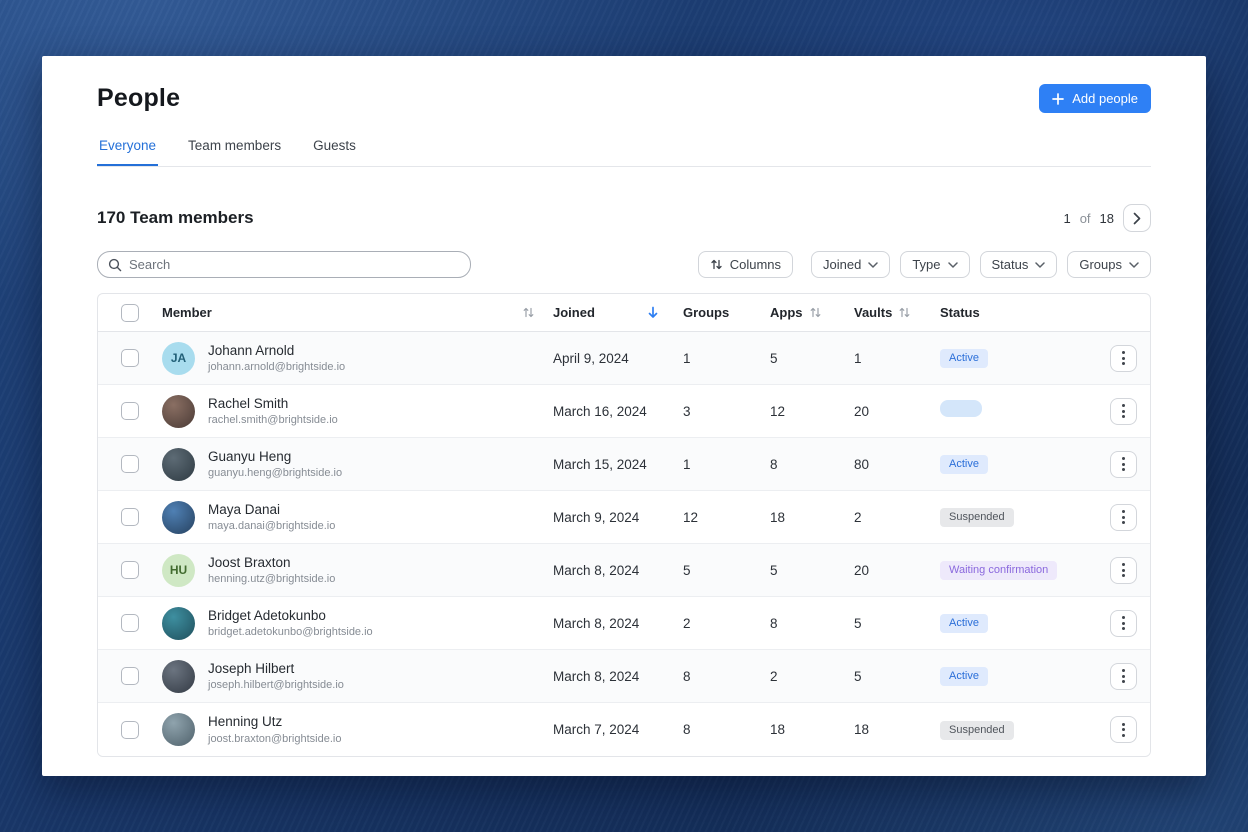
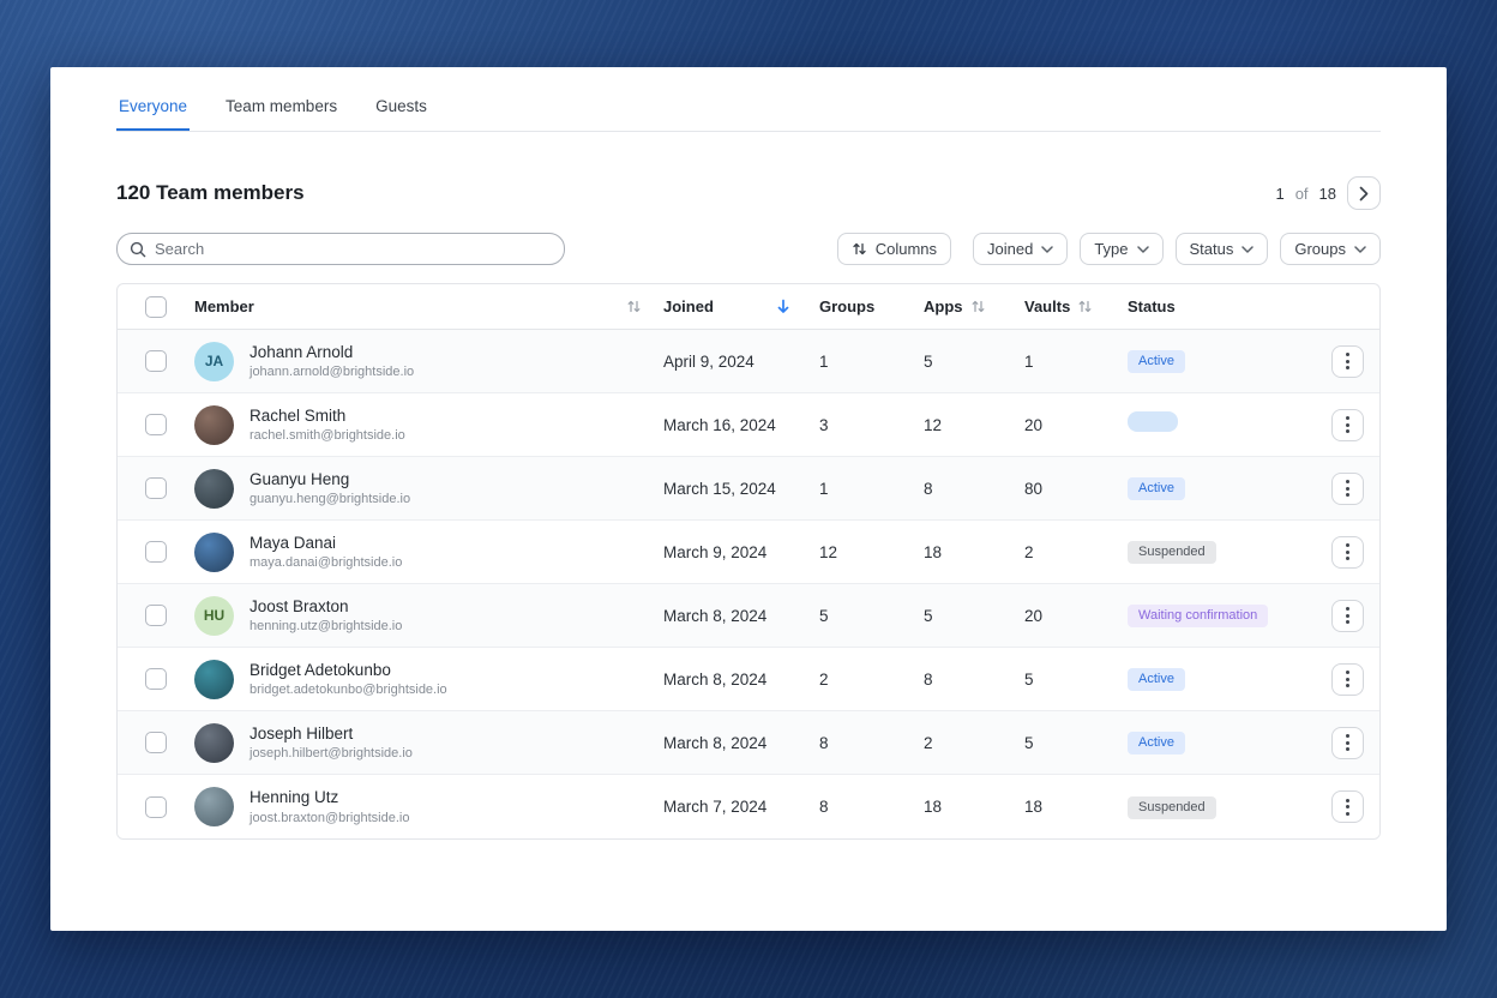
- People
- Add people
  Everyone
  Team members
  Guests
- 170 Team members
+ 120 Team members
  1
  of
  18
  Search
  Columns
  Joined
  Type
  Status
  Groups
  Member
  Joined
  Groups
  Apps
  Vaults
  Status
  JA
  Johann Arnold
  johann.arnold@brightside.io
  April 9, 2024
  1
  5
  1
  Active
  Rachel Smith
  rachel.smith@brightside.io
  March 16, 2024
  3
  12
  20
  Guanyu Heng
  guanyu.heng@brightside.io
  March 15, 2024
  1
  8
  80
  Active
  Maya Danai
  maya.danai@brightside.io
  March 9, 2024
  12
  18
  2
  Suspended
  HU
  Joost Braxton
  henning.utz@brightside.io
  March 8, 2024
  5
  5
  20
  Waiting confirmation
  Bridget Adetokunbo
  bridget.adetokunbo@brightside.io
  March 8, 2024
  2
  8
  5
  Active
  Joseph Hilbert
  joseph.hilbert@brightside.io
  March 8, 2024
  8
  2
  5
  Active
  Henning Utz
  joost.braxton@brightside.io
  March 7, 2024
  8
  18
  18
  Suspended
